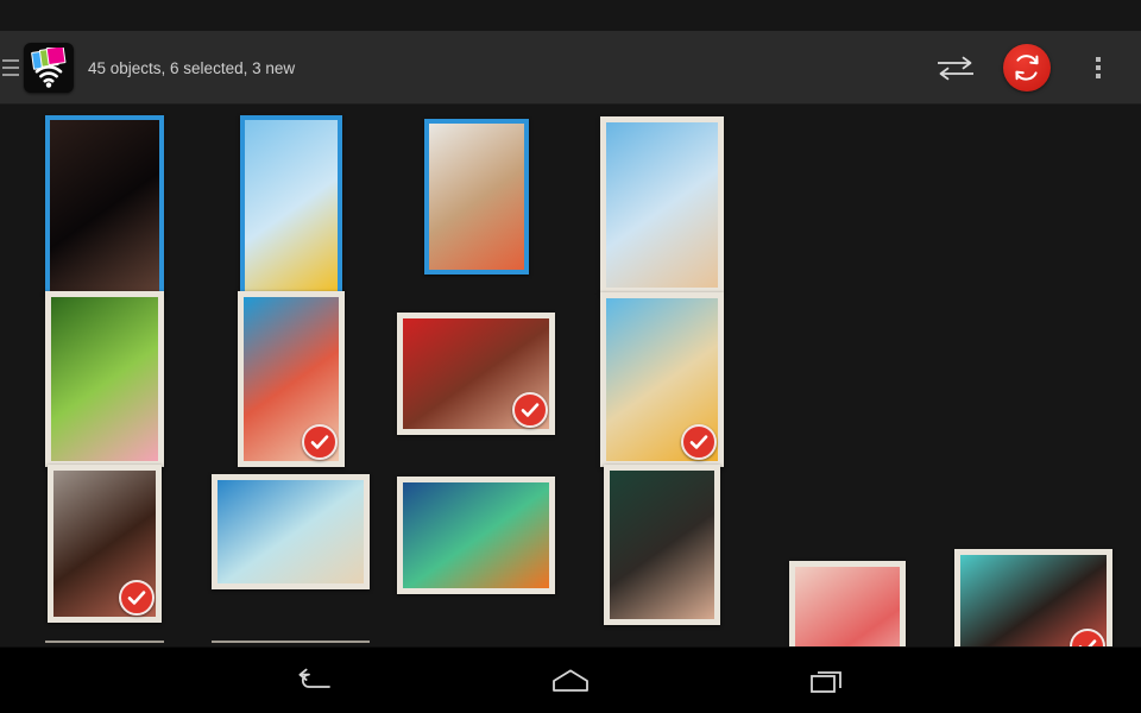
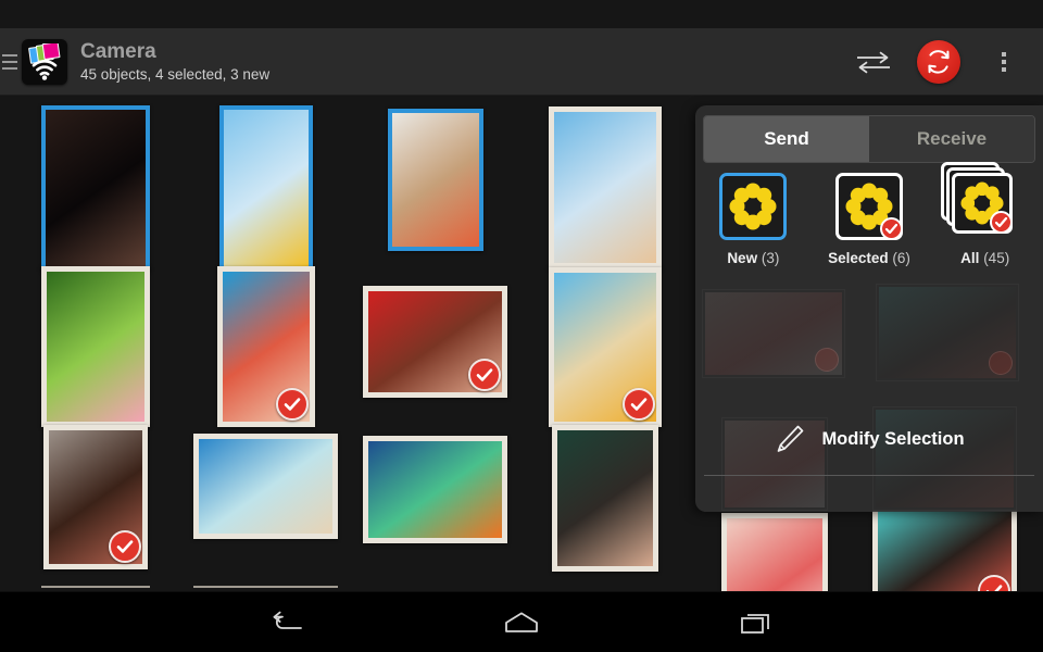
+ Camera
- 45 objects, 6 selected, 3 new
+ 45 objects, 4 selected, 3 new
+ Send
+ Receive
+ New (3)
+ Selected (6)
+ All (45)
+ Modify Selection
